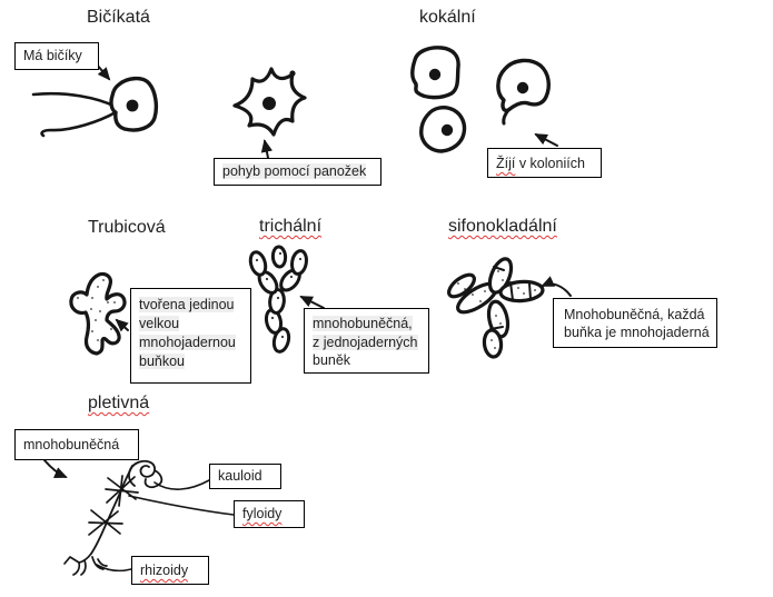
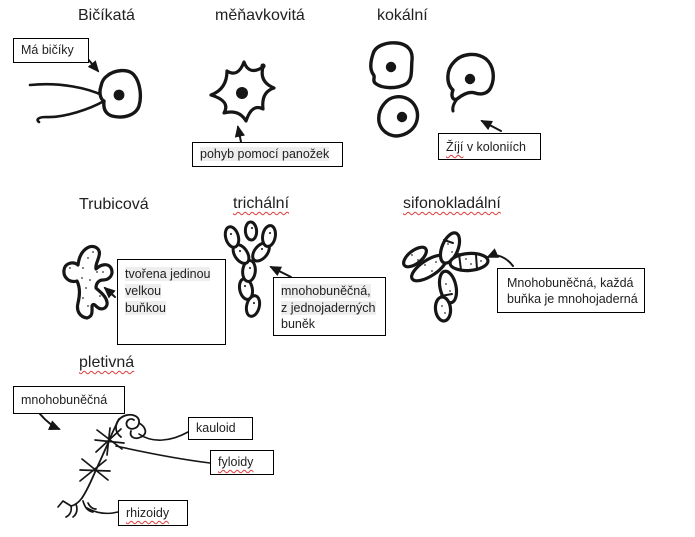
  Bičíkatá
+ měňavkovitá
  kokální
  Trubicová
  trichální
  sifonokladální
  pletivná
  Má bičíky
  pohyb pomocí panožek
  Žíjí v koloniích
  tvořena jedinou
  velkou
- mnohojadernou
  buňkou
  mnohobuněčná,
  z jednojaderných
  buněk
  Mnohobuněčná, každá
  buňka je mnohojaderná
  mnohobuněčná
  kauloid
  fyloidy
  rhizoidy
